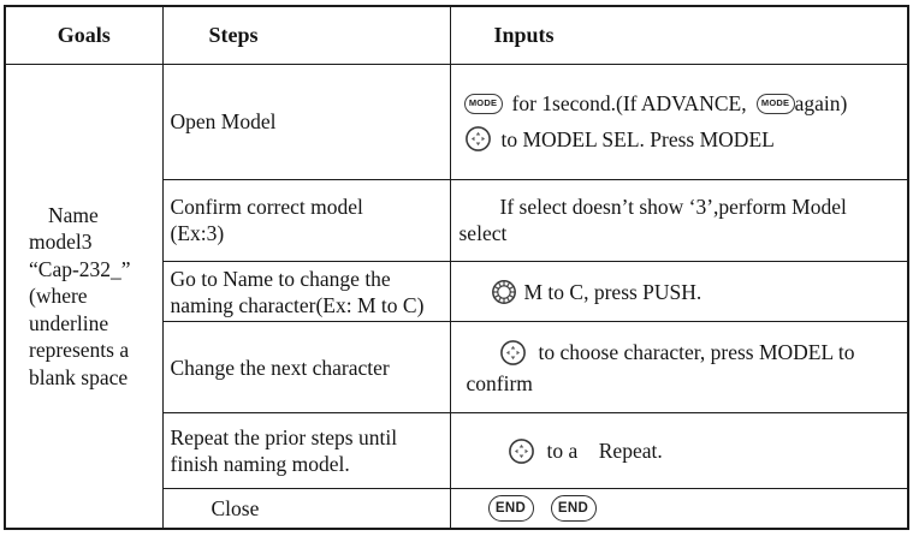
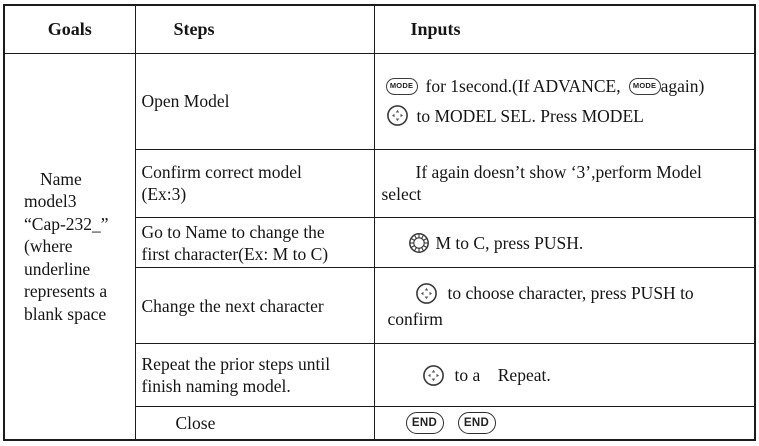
  Goals	Steps	Inputs
  Name model3 “Cap-232_” (where underline represents a blank space	Open Model	MODE for 1second.(If ADVANCE, MODE again) to MODEL SEL. Press MODEL
- Confirm correct model (Ex:3)	If select doesn’t show ‘3’,perform Model select
+ Confirm correct model (Ex:3)	If again doesn’t show ‘3’,perform Model select
- Go to Name to change the naming character(Ex: M to C)	M to C, press PUSH.
+ Go to Name to change the first character(Ex: M to C)	M to C, press PUSH.
- Change the next character	to choose character, press MODEL to confirm
+ Change the next character	to choose character, press PUSH to confirm
  Repeat the prior steps until finish naming model.	to a Repeat.
  Close	END END
